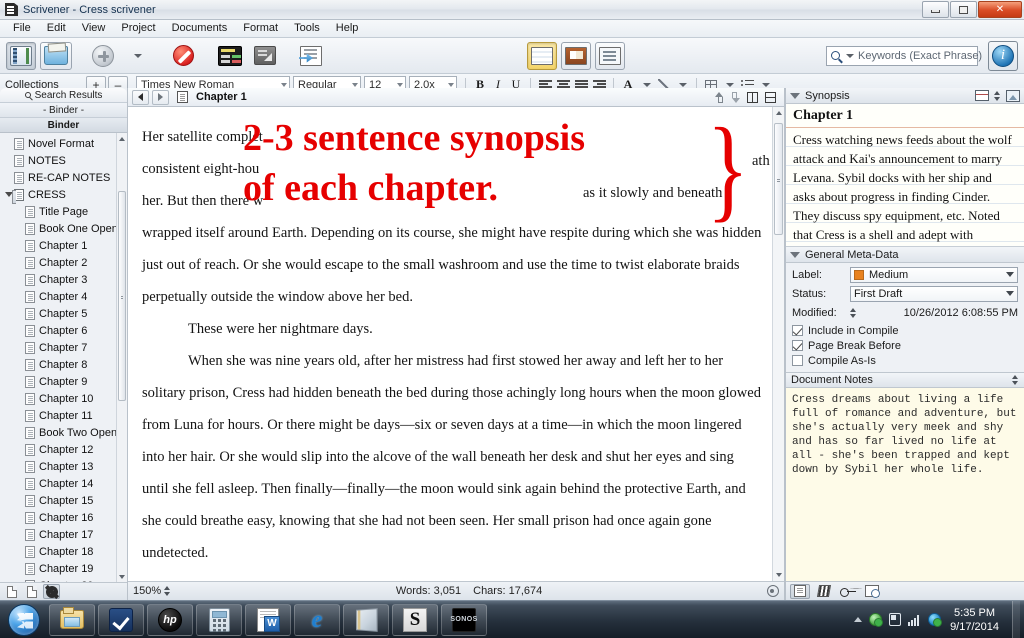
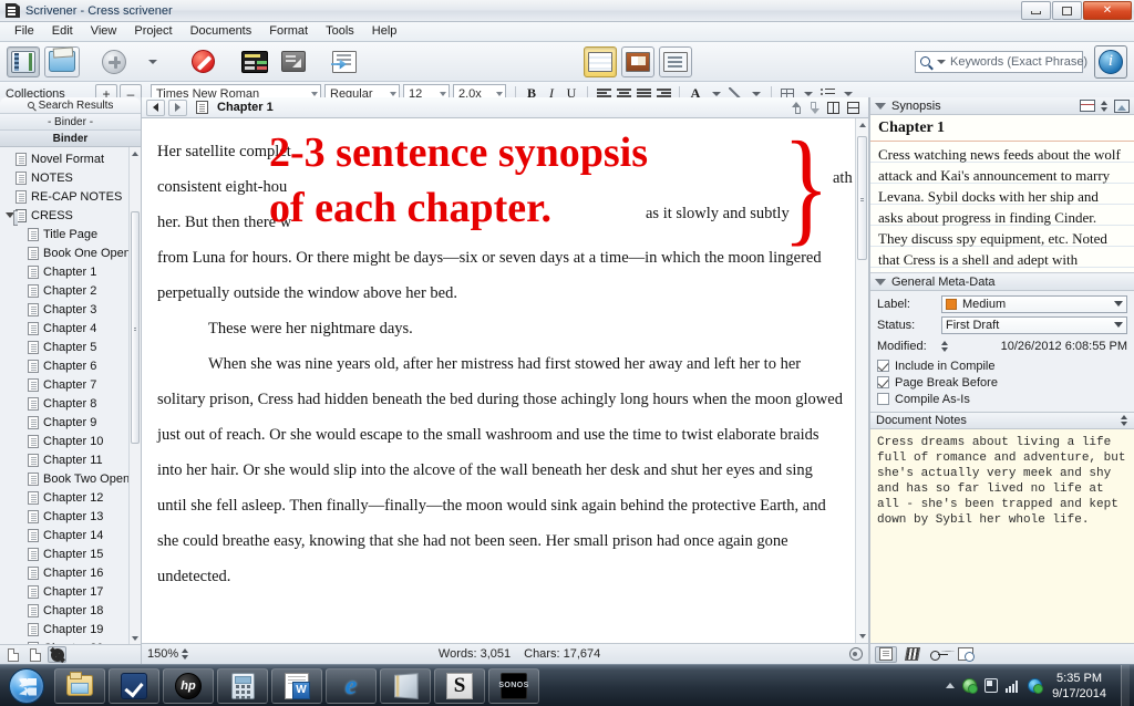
  Scrivener - Cress scrivener
  ✕
  File
  Edit
  View
  Project
  Documents
  Format
  Tools
  Help
  Keywords (Exact Phrase)
  i
  Collections
  +
  –
  Times New Roman
  Regular
  12
  2.0x
  B
  I
  U
  A
  Search Results
  - Binder -
  Binder
  Novel Format
  NOTES
  RE-CAP NOTES
  CRESS
  Title Page
  Book One Open
  Chapter 1
  Chapter 2
  Chapter 3
  Chapter 4
  Chapter 5
  Chapter 6
  Chapter 7
  Chapter 8
  Chapter 9
  Chapter 10
  Chapter 11
  Book Two Open
  Chapter 12
  Chapter 13
  Chapter 14
  Chapter 15
  Chapter 16
  Chapter 17
  Chapter 18
  Chapter 19
  Chapter 1
  Her satellite complet
  consistent eight-hou
  her. But then there w
- wrapped itself around Earth. Depending on its course, she might have respite during which she was hidden
- just out of reach. Or she would escape to the small washroom and use the time to twist elaborate braids
+ from Luna for hours. Or there might be days—six or seven days at a time—in which the moon lingered
  perpetually outside the window above her bed.
  These were her nightmare days.
  When she was nine years old, after her mistress had first stowed her away and left her to her
  solitary prison, Cress had hidden beneath the bed during those achingly long hours when the moon glowed
- from Luna for hours. Or there might be days—six or seven days at a time—in which the moon lingered
+ just out of reach. Or she would escape to the small washroom and use the time to twist elaborate braids
  into her hair. Or she would slip into the alcove of the wall beneath her desk and shut her eyes and sing
  until she fell asleep. Then finally—finally—the moon would sink again behind the protective Earth, and
  she could breathe easy, knowing that she had not been seen. Her small prison had once again gone
  undetected.
  ath
- as it slowly and beneath
+ as it slowly and subtly
  2-3 sentence synopsis
  of each chapter.
  }
  150%
  Words: 3,051
  Chars: 17,674
  Synopsis
  Chapter 1
  Cress watching news feeds about the wolf attack and Kai's announcement to marry Levana. Sybil docks with her ship and asks about progress in finding Cinder. They discuss spy equipment, etc. Noted that Cress is a shell and adept with
  General Meta-Data
  Label:
  Medium
  Status:
  First Draft
  Modified:
  10/26/2012 6:08:55 PM
  Include in Compile
  Page Break Before
  Compile As-Is
  Document Notes
  Cress dreams about living a life full of romance and adventure, but she's actually very meek and shy and has so far lived no life at all - she's been trapped and kept down by Sybil her whole life.
  hp
  e
  S
  5:35 PM
  9/17/2014
